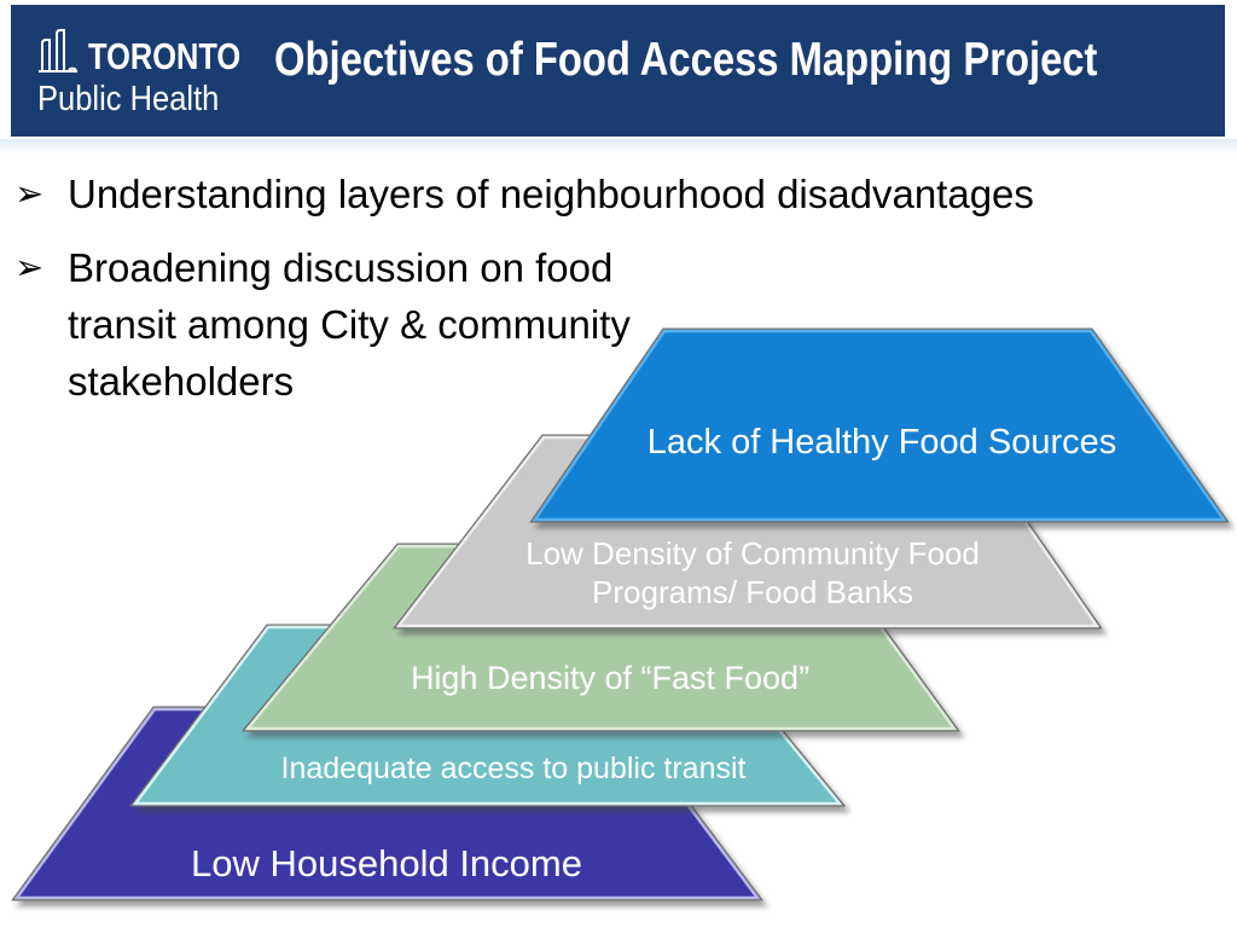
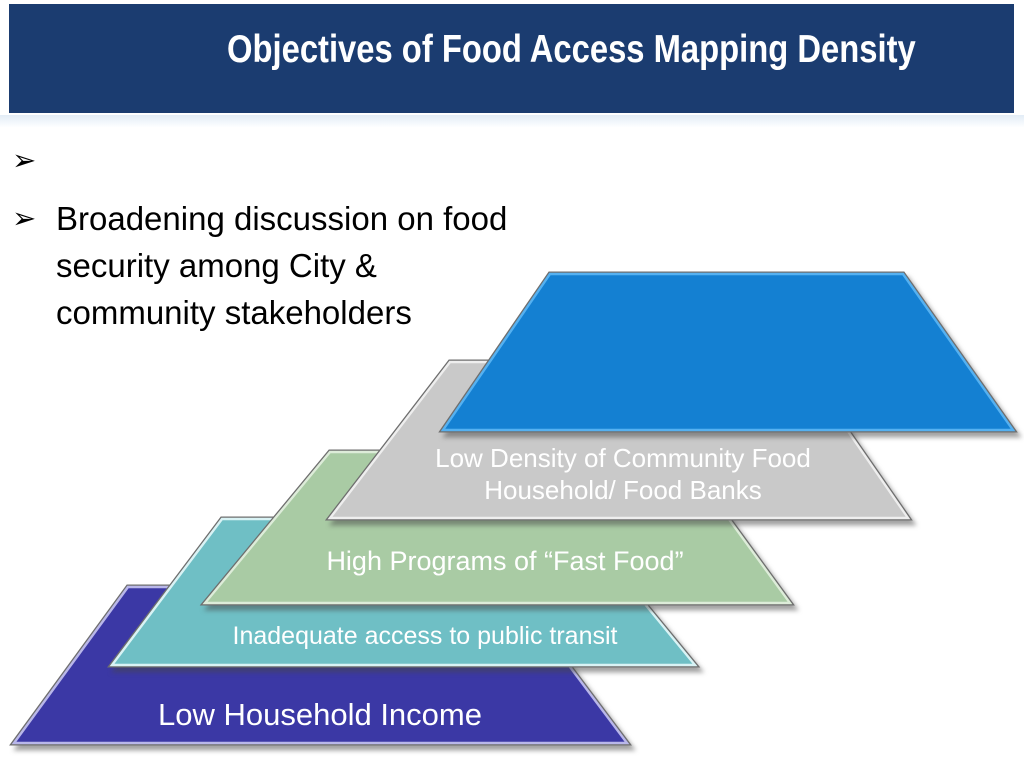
- TORONTO
- Public Health
- Objectives of Food Access Mapping Project
+ Objectives of Food Access Mapping Density
  ➢
- Understanding layers of neighbourhood disadvantages
  ➢
- Broadening discussion on food transit among City & community stakeholders
+ Broadening discussion on food security among City & community stakeholders
- Lack of Healthy Food Sources
- Low Density of Community Food Programs/ Food Banks
+ Low Density of Community Food Household/ Food Banks
- High Density of “Fast Food”
+ High Programs of “Fast Food”
  Inadequate access to public transit
  Low Household Income
